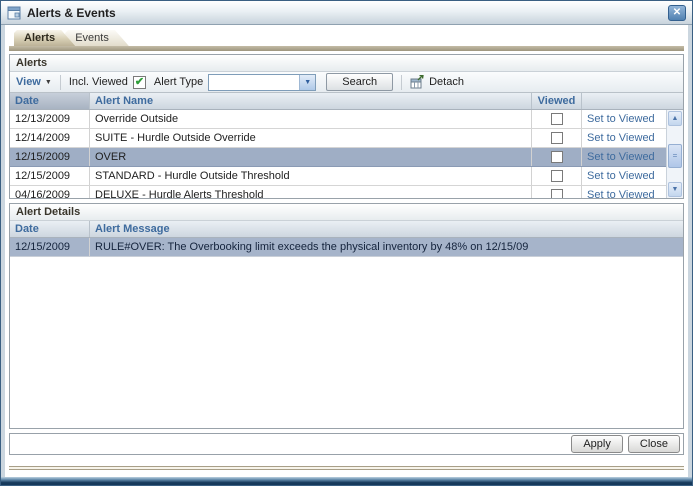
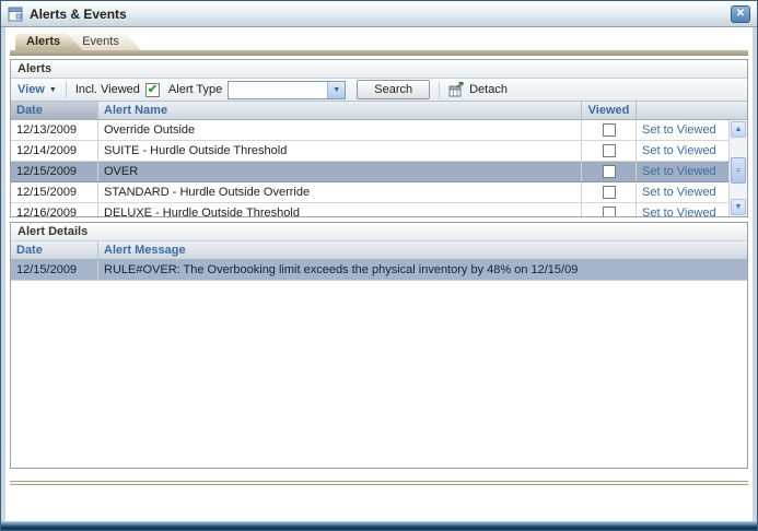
  Alerts & Events
  ✕
  Alerts
  Events
  Alerts
  View
  Incl. Viewed
  ✔
  Alert Type
  Search
  Detach
  Date
  Alert Name
  Viewed
  12/13/2009
  Override Outside
  Set to Viewed
  12/14/2009
- SUITE - Hurdle Outside Override
+ SUITE - Hurdle Outside Threshold
  Set to Viewed
  12/15/2009
  OVER
  Set to Viewed
  12/15/2009
- STANDARD - Hurdle Outside Threshold
+ STANDARD - Hurdle Outside Override
  Set to Viewed
- 04/16/2009
+ 12/16/2009
- DELUXE - Hurdle Alerts Threshold
+ DELUXE - Hurdle Outside Threshold
  Set to Viewed
  =
  Alert Details
  Date
  Alert Message
  12/15/2009
  RULE#OVER: The Overbooking limit exceeds the physical inventory by 48% on 12/15/09
- Apply
- Close
